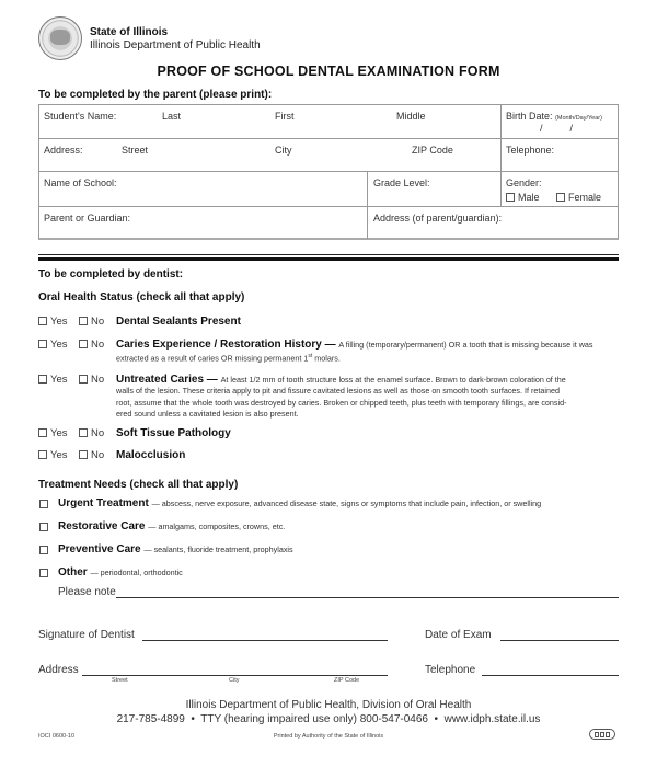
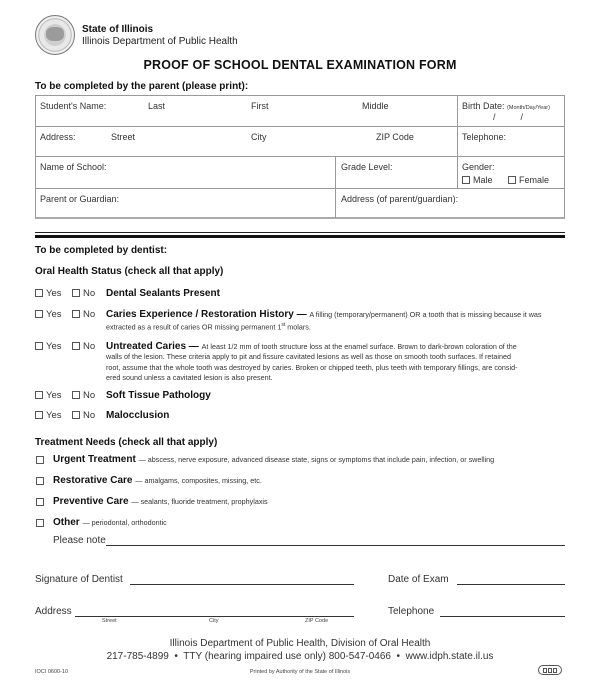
  State of Illinois
  Illinois Department of Public Health
  PROOF OF SCHOOL DENTAL EXAMINATION FORM
  To be completed by the parent (please print):
  Student's Name:
  Last
  First
  Middle
  / /
  Address:
  Street
  City
  ZIP Code
  Telephone:
  Name of School:
  Grade Level:
  Gender:
  Male
  Female
  Parent or Guardian:
  Address (of parent/guardian):
  To be completed by dentist:
  Oral Health Status (check all that apply)
  Yes
  No
  Dental Sealants Present
  Yes
  No
  Caries Experience / Restoration History — A filling (temporary/permanent) OR a tooth that is missing because it was
  extracted as a result of caries OR missing permanent 1 molars.
  Yes
  No
  Untreated Caries — At least 1/2 mm of tooth structure loss at the enamel surface. Brown to dark-brown coloration of the
  walls of the lesion. These criteria apply to pit and fissure cavitated lesions as well as those on smooth tooth surfaces. If retained
  root, assume that the whole tooth was destroyed by caries. Broken or chipped teeth, plus teeth with temporary fillings, are consid-
  ered sound unless a cavitated lesion is also present.
  Yes
  No
  Soft Tissue Pathology
  Yes
  No
  Malocclusion
  Treatment Needs (check all that apply)
  Urgent Treatment — abscess, nerve exposure, advanced disease state, signs or symptoms that include pain, infection, or swelling
- Restorative Care — amalgams, composites, crowns, etc.
+ Restorative Care — amalgams, composites, missing, etc.
  Preventive Care — sealants, fluoride treatment, prophylaxis
  Other — periodontal, orthodontic
  Please note
  Signature of Dentist
  Date of Exam
  Address
  Telephone
  Illinois Department of Public Health, Division of Oral Health
  217-785-4899 • TTY (hearing impaired use only) 800-547-0466 • www.idph.state.il.us
